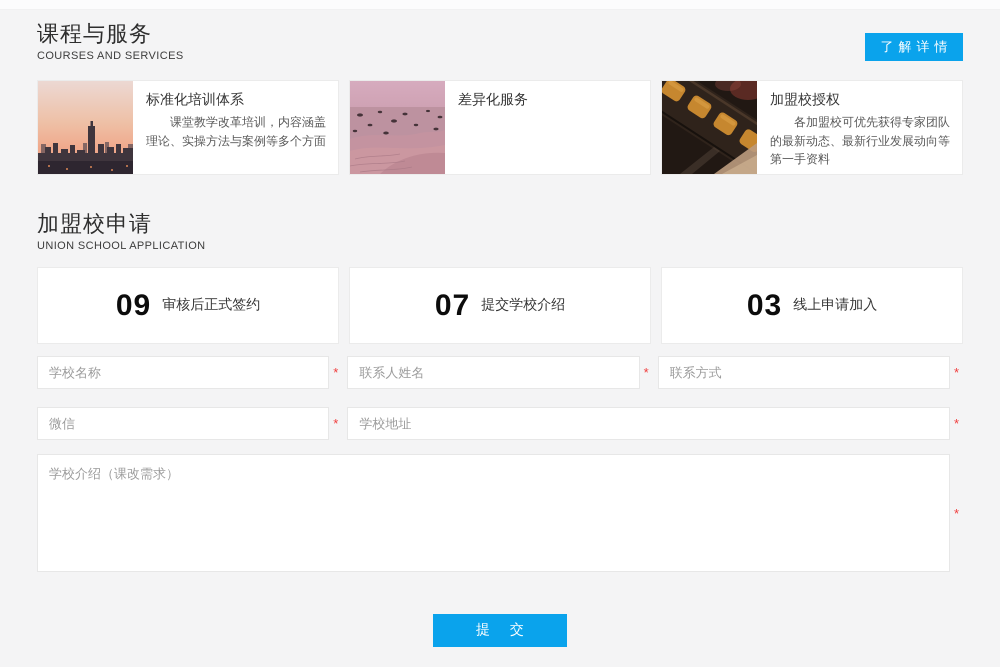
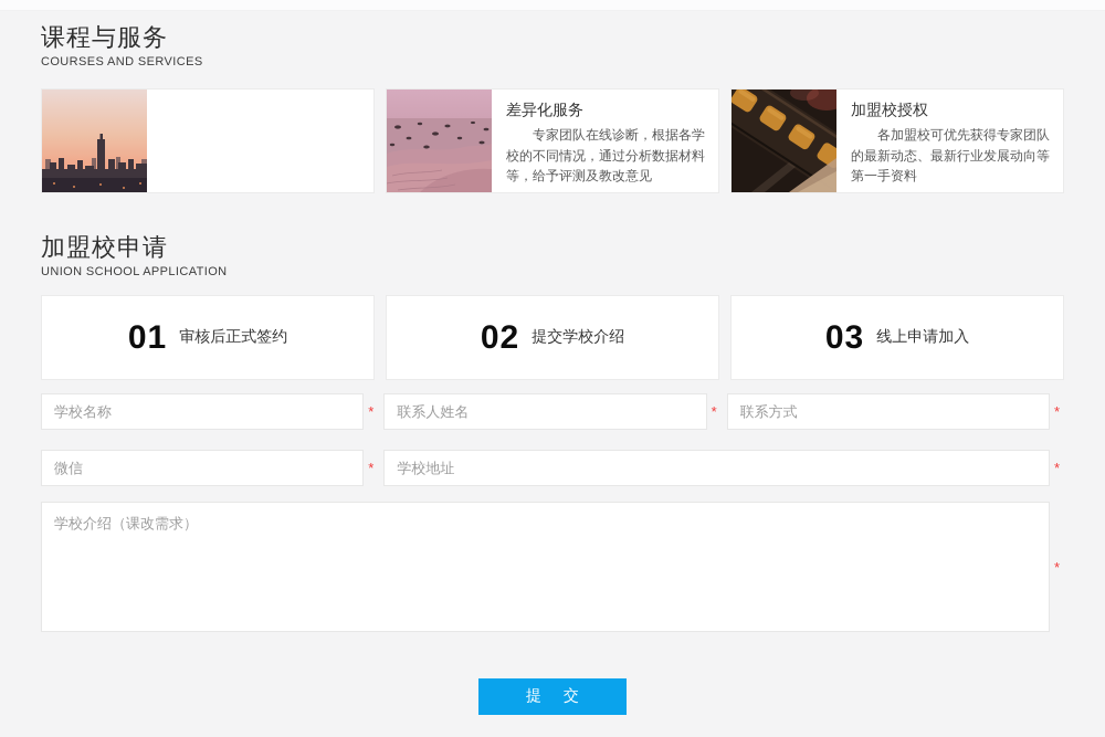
  课程与服务
  COURSES AND SERVICES
- 了解详情
- 标准化培训体系
- 课堂教学改革培训，内容涵盖理论、实操方法与案例等多个方面
  差异化服务
+ 专家团队在线诊断，根据各学校的不同情况，通过分析数据材料等，给予评测及教改意见
  加盟校授权
  各加盟校可优先获得专家团队的最新动态、最新行业发展动向等第一手资料
  加盟校申请
  UNION SCHOOL APPLICATION
- 09
+ 01
  审核后正式签约
- 07
+ 02
  提交学校介绍
  03
  线上申请加入
  学校名称
  *
  联系人姓名
  *
  联系方式
  *
  微信
  *
  学校地址
  *
  学校介绍（课改需求）
  *
  提 交
